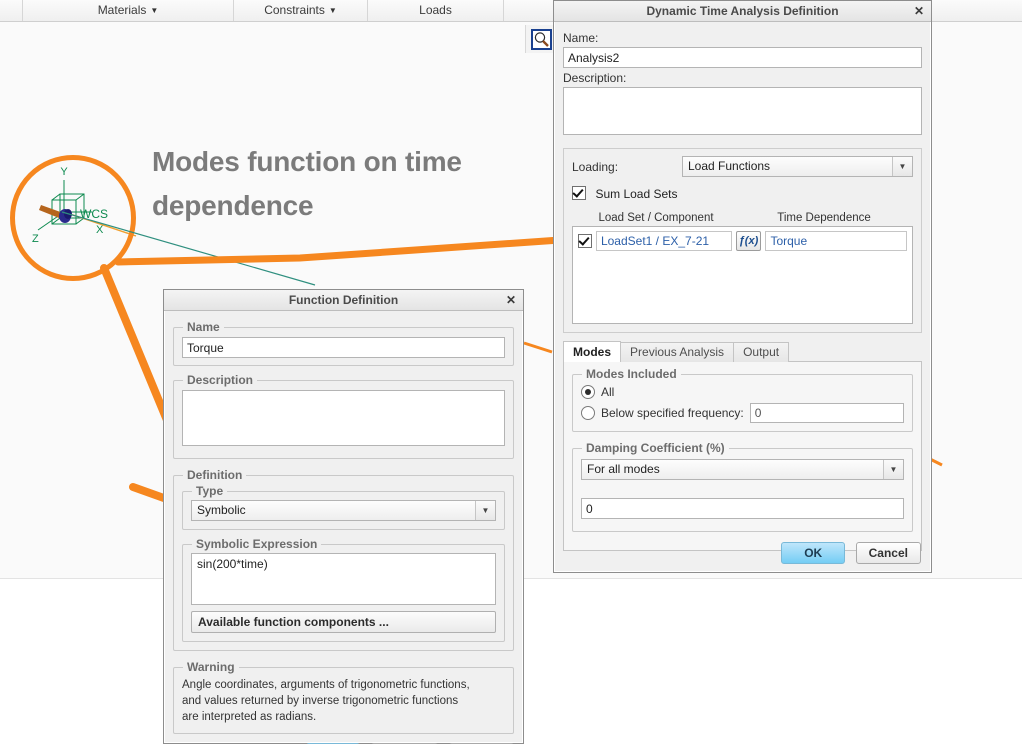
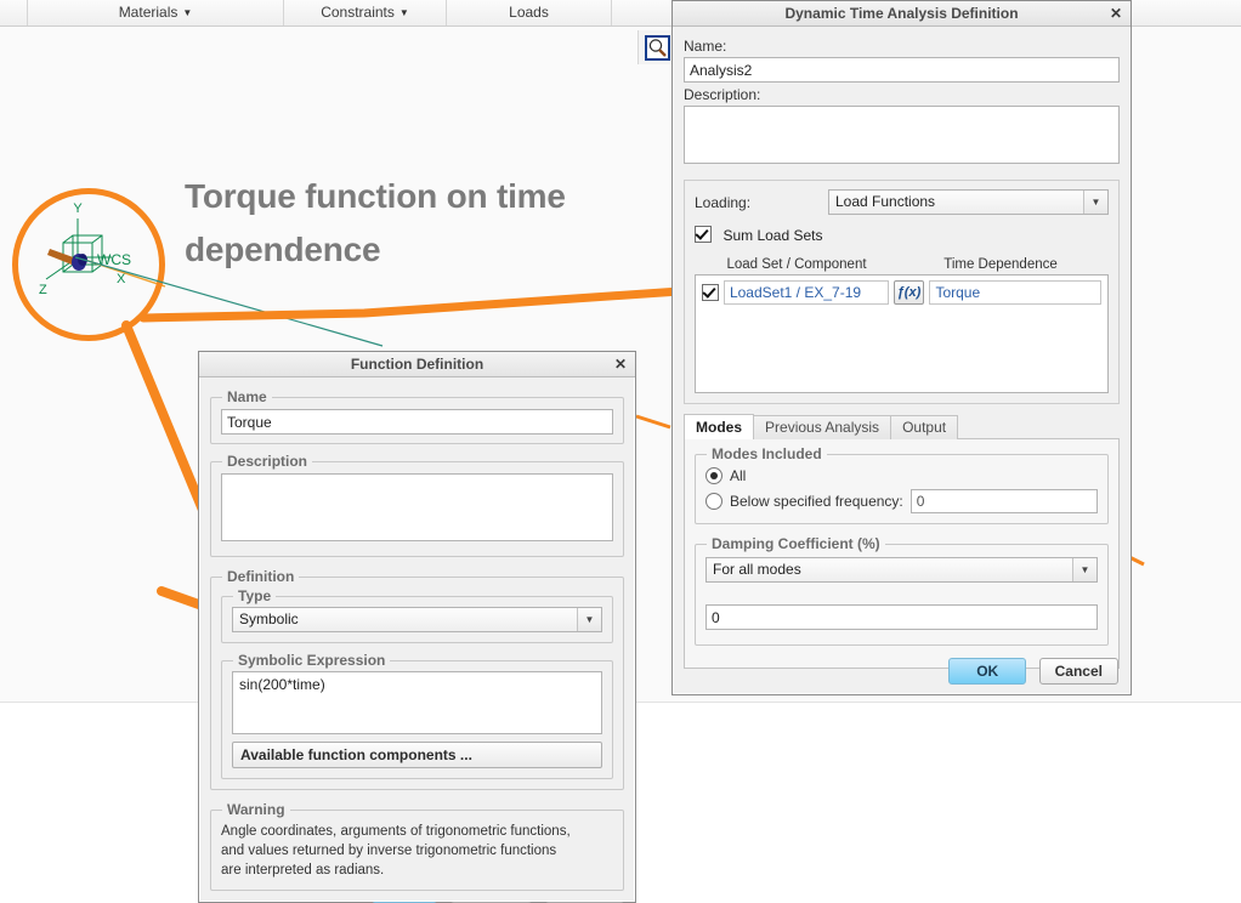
  Materials ▼
  Constraints ▼
  Loads
- Modes function on time dependence
+ Torque function on time dependence
  Y
  X
  Z
  WCS
  Dynamic Time Analysis Definition
  ✕
  Name:
  Analysis2
  Description:
  Loading:
  Load Functions
  ▼
  Sum Load Sets
  Load Set / Component
  Time Dependence
- LoadSet1 / EX_7-21
+ LoadSet1 / EX_7-19
  ƒ(x)
  Torque
  Modes
  Previous Analysis
  Output
  Modes Included
  All
  Below specified frequency:
  0
  Damping Coefficient (%)
  For all modes
  ▼
  0
  OK Cancel
  Function Definition
  ✕
  Name
  Torque
  Description
  Definition
  Type
  Symbolic
  ▼
  Symbolic Expression
  sin(200*time)
  Available function components ...
  Warning
  Angle coordinates, arguments of trigonometric functions,
  and values returned by inverse trigonometric functions
  are interpreted as radians.
